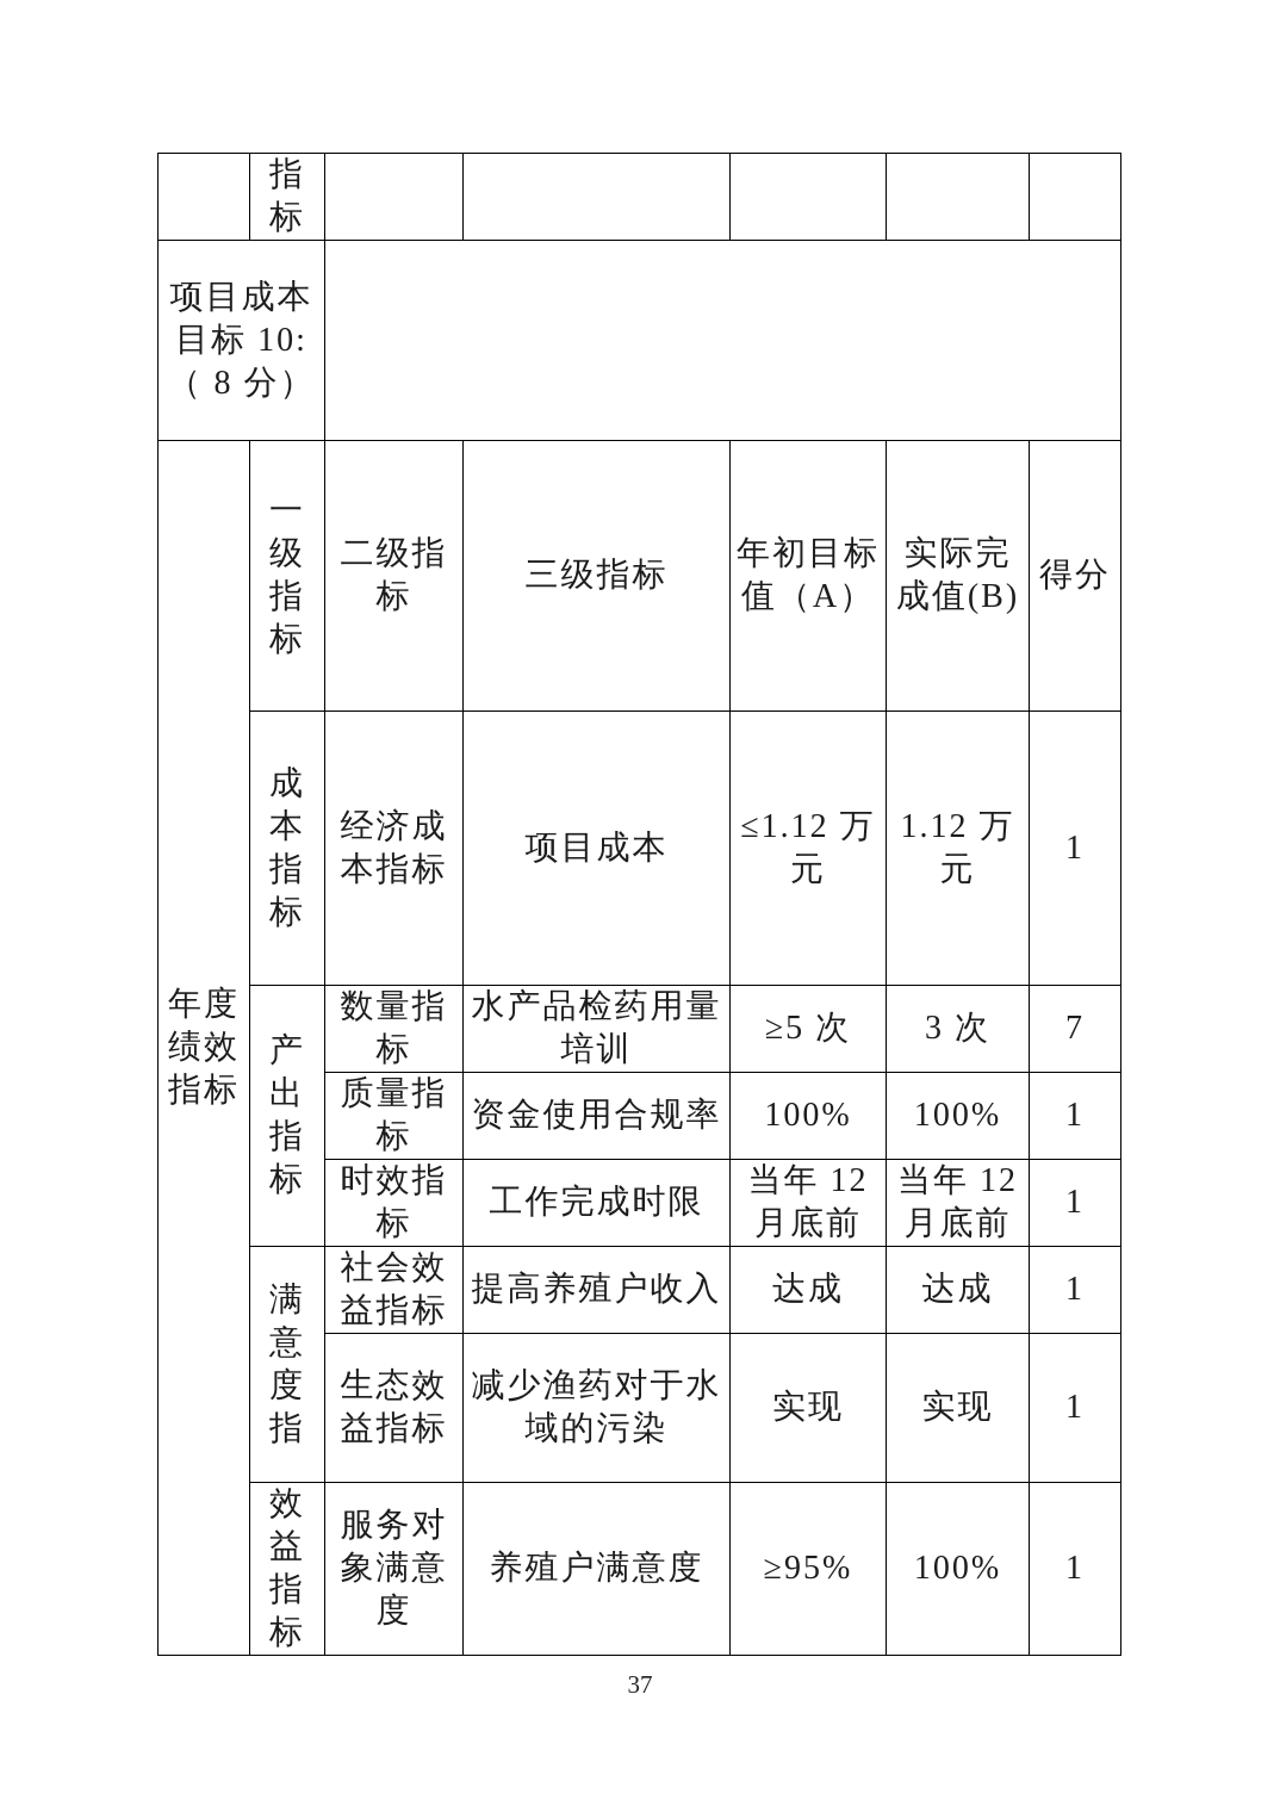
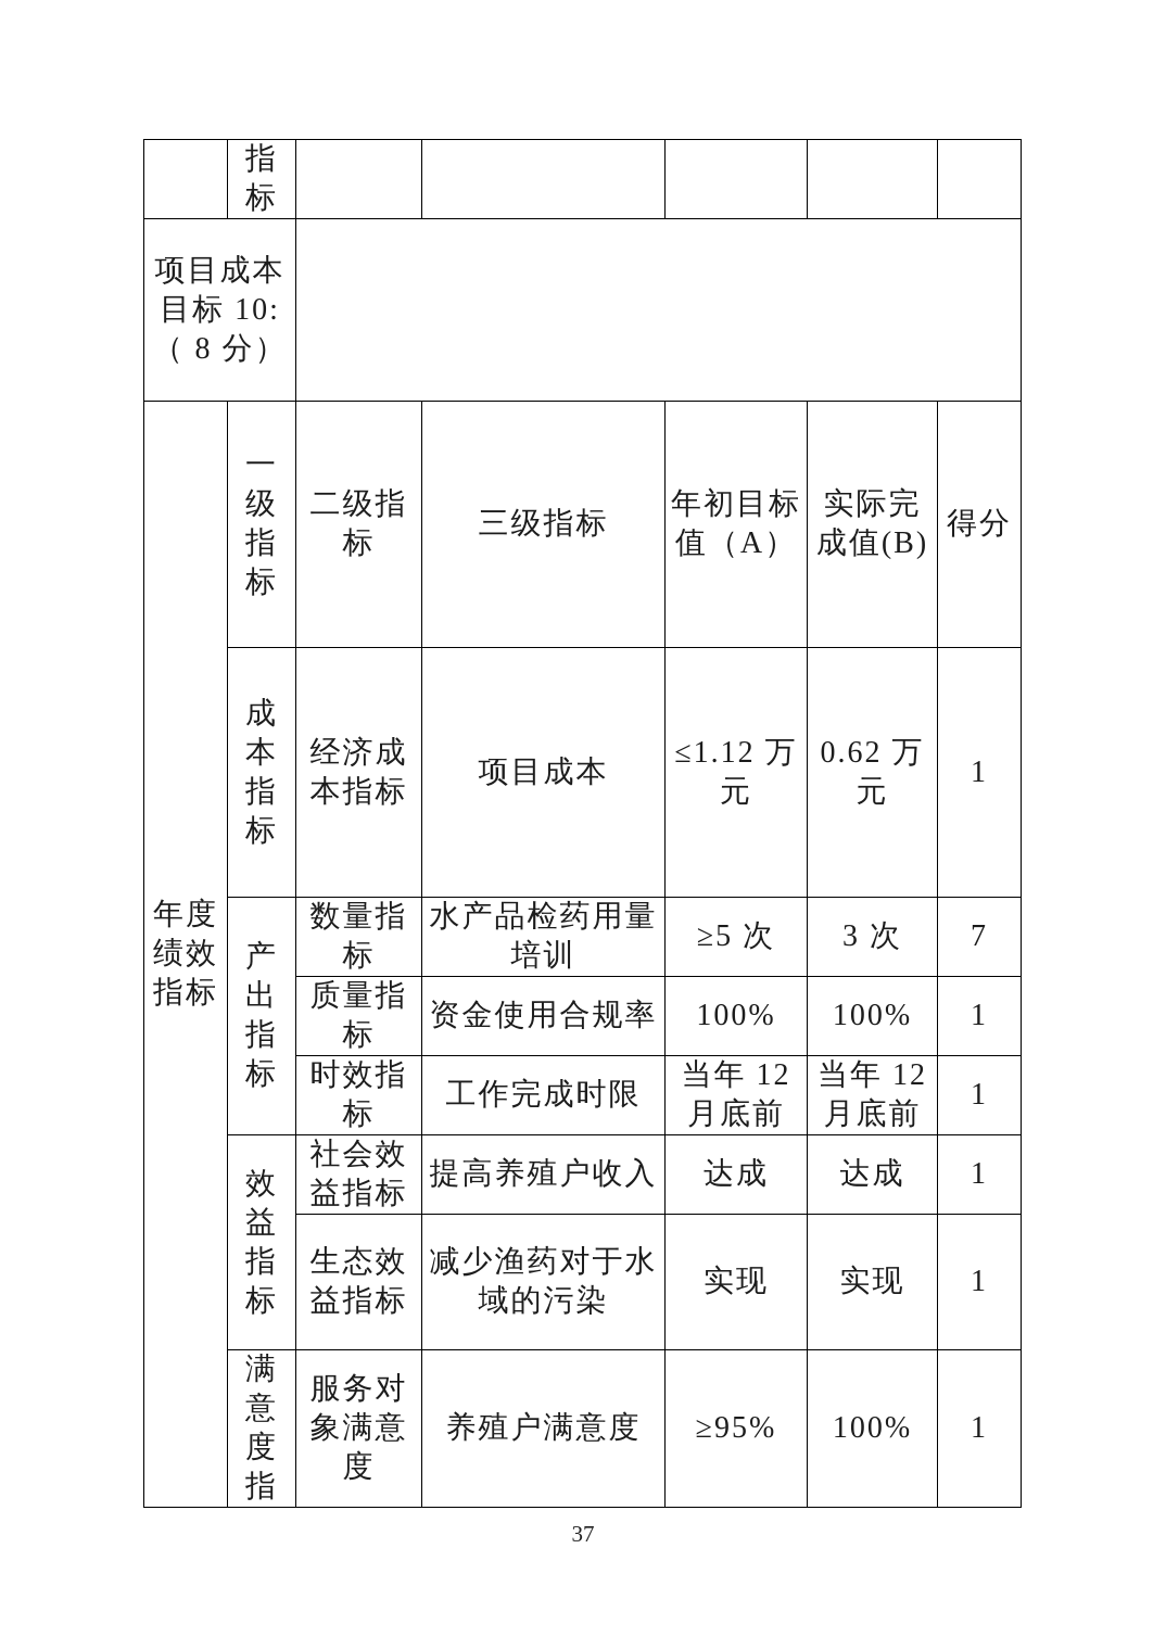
  	指 标
  项目成本 目标 10: （ 8 分）
  年度 绩效 指标	一 级 指 标	二级指 标	三级指标	年初目标 值（A）	实际完 成值(B)	得分
- 成 本 指 标	经济成 本指标	项目成本	≤1.12 万 元	1.12 万 元	1
+ 成 本 指 标	经济成 本指标	项目成本	≤1.12 万 元	0.62 万 元	1
  产 出 指 标	数量指 标	水产品检药用量 培训	≥5 次	3 次	7
  质量指 标	资金使用合规率	100%	100%	1
  时效指 标	工作完成时限	当年 12 月底前	当年 12 月底前	1
- 满 意 度 指	社会效 益指标	提高养殖户收入	达成	达成	1
+ 效 益 指 标	社会效 益指标	提高养殖户收入	达成	达成	1
  生态效 益指标	减少渔药对于水 域的污染	实现	实现	1
- 效 益 指 标	服务对 象满意 度	养殖户满意度	≥95%	100%	1
+ 满 意 度 指	服务对 象满意 度	养殖户满意度	≥95%	100%	1
  37
